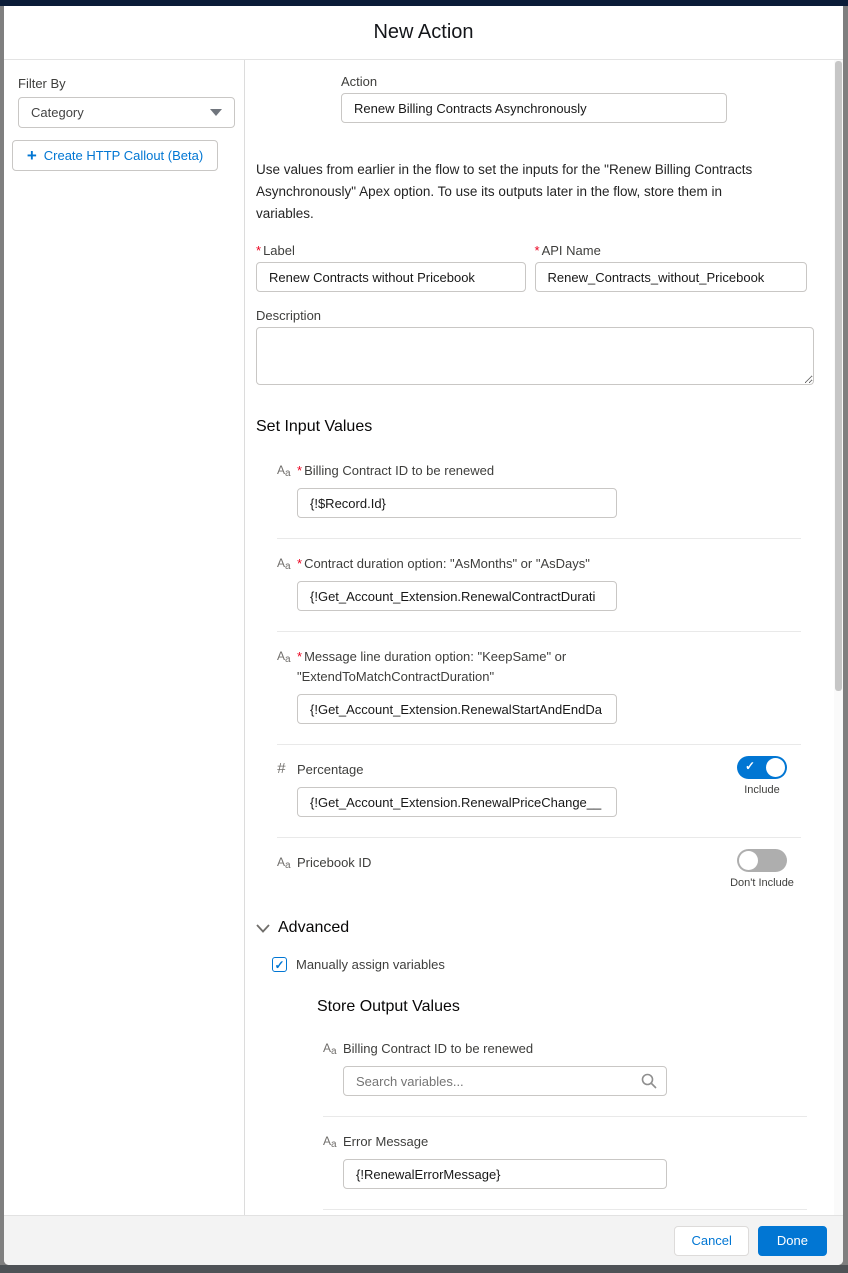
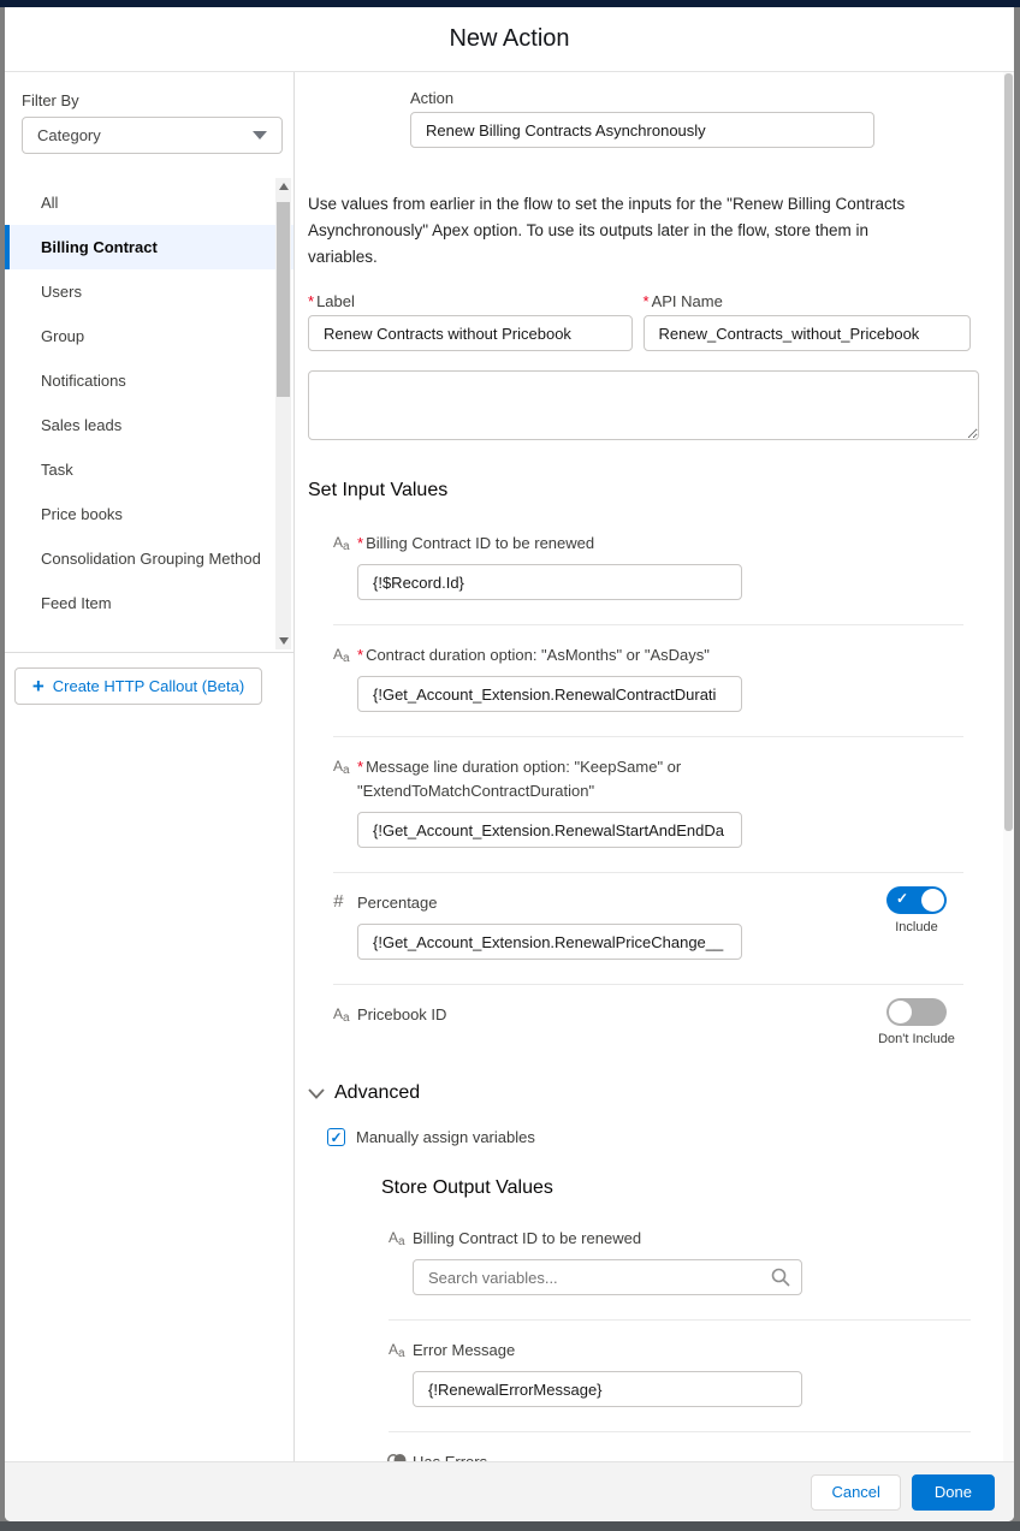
  New Action
  Filter By
  Category
+ All
+ Billing Contract
+ Users
+ Group
+ Notifications
+ Sales leads
+ Task
+ Price books
+ Consolidation Grouping Method
+ Feed Item
  +
  Create HTTP Callout (Beta)
  Action
  Renew Billing Contracts Asynchronously
  Use values from earlier in the flow to set the inputs for the "Renew Billing Contracts Asynchronously" Apex option. To use its outputs later in the flow, store them in variables.
  * Label
  Renew Contracts without Pricebook
  * API Name
  Renew_Contracts_without_Pricebook
- Description
  Set Input Values
  Aa
  * Billing Contract ID to be renewed
  {!$Record.Id}
  Aa
  * Contract duration option: "AsMonths" or "AsDays"
  {!Get_Account_Extension.RenewalContractDurati
  Aa
  * Message line duration option: "KeepSame" or "ExtendToMatchContractDuration"
  {!Get_Account_Extension.RenewalStartAndEndDa
  #
  Percentage
  {!Get_Account_Extension.RenewalPriceChange__
  ✓
  Include
  Aa
  Pricebook ID
  Don't Include
  Advanced
  ✓
  Manually assign variables
  Store Output Values
  Aa
  Billing Contract ID to be renewed
  Search variables...
  Aa
  Error Message
  {!RenewalErrorMessage}
  Cancel
  Done
